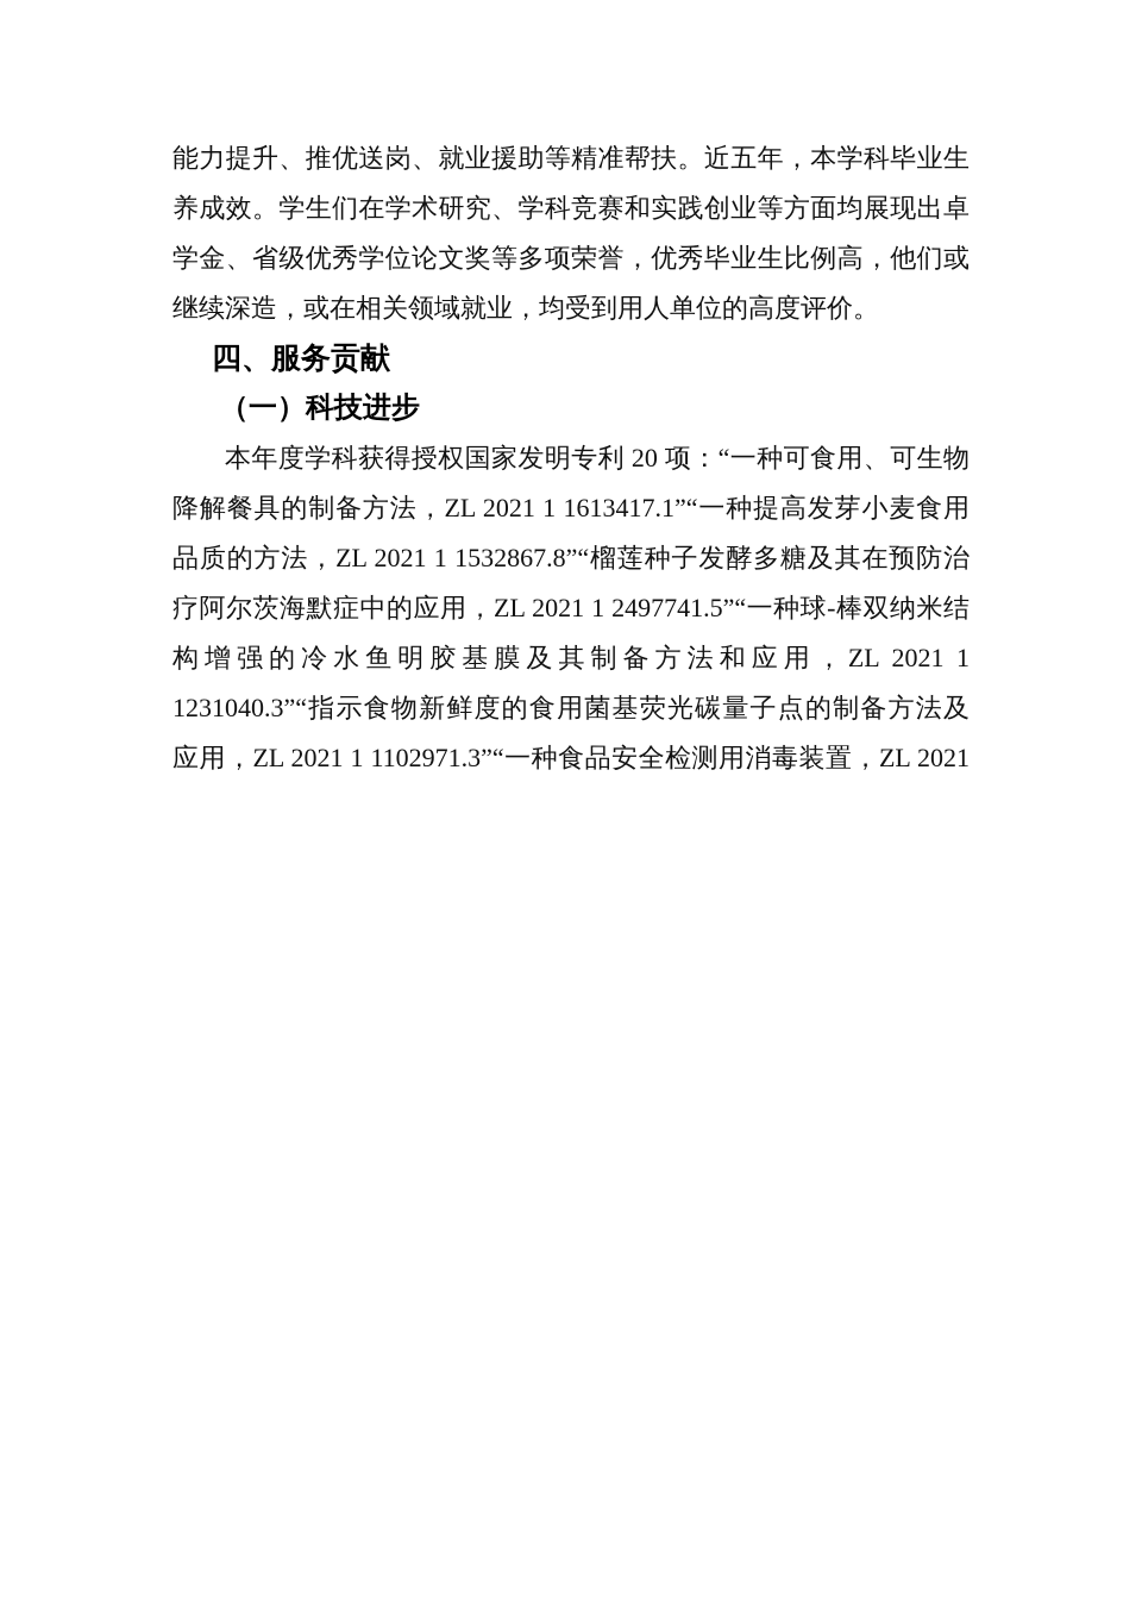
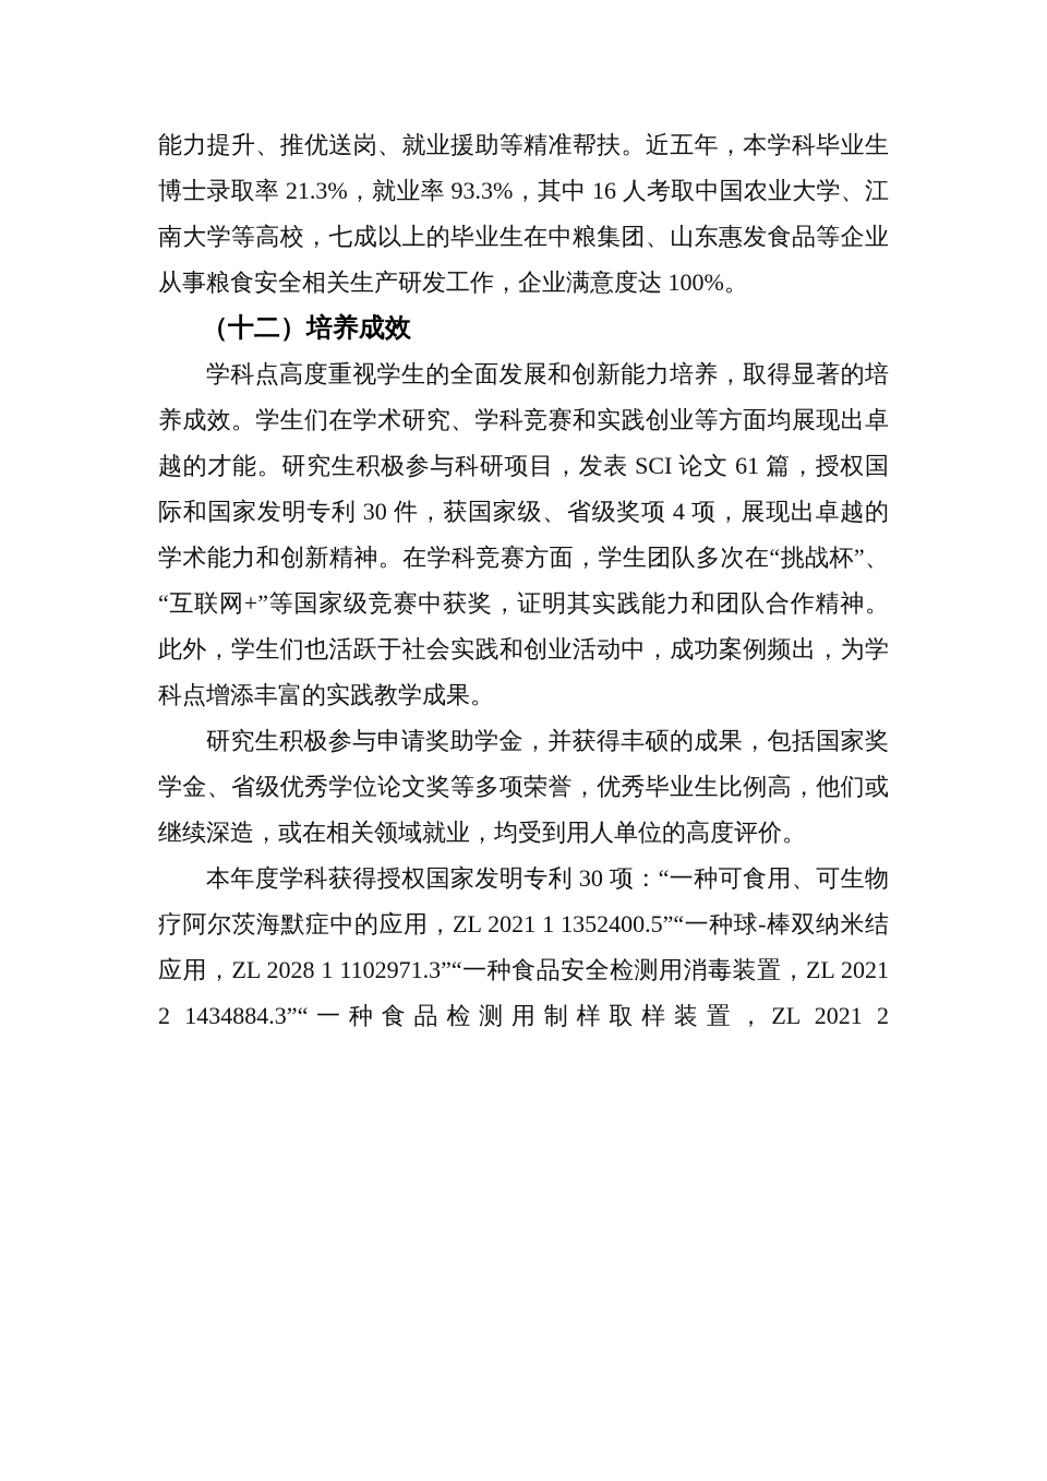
  能力提升、推优送岗、就业援助等精准帮扶。近五年，本学科毕业生
+ 博士录取率 21.3%，就业率 93.3%，其中 16 人考取中国农业大学、江
+ 南大学等高校，七成以上的毕业生在中粮集团、山东惠发食品等企业
+ 从事粮食安全相关生产研发工作，企业满意度达 100%。
+ （十二）培养成效
+ 学科点高度重视学生的全面发展和创新能力培养，取得显著的培
  养成效。学生们在学术研究、学科竞赛和实践创业等方面均展现出卓
+ 越的才能。研究生积极参与科研项目，发表 SCI 论文 61 篇，授权国
+ 际和国家发明专利 30 件，获国家级、省级奖项 4 项，展现出卓越的
+ 学术能力和创新精神。在学科竞赛方面，学生团队多次在“挑战杯”、
+ “互联网+”等国家级竞赛中获奖，证明其实践能力和团队合作精神。
+ 此外，学生们也活跃于社会实践和创业活动中，成功案例频出，为学
+ 科点增添丰富的实践教学成果。
+ 研究生积极参与申请奖助学金，并获得丰硕的成果，包括国家奖
  学金、省级优秀学位论文奖等多项荣誉，优秀毕业生比例高，他们或
  继续深造，或在相关领域就业，均受到用人单位的高度评价。
- 四、服务贡献
- （一）科技进步
- 本年度学科获得授权国家发明专利 20 项：“一种可食用、可生物
+ 本年度学科获得授权国家发明专利 30 项：“一种可食用、可生物
- 降解餐具的制备方法，ZL 2021 1 1613417.1”“一种提高发芽小麦食用
- 品质的方法，ZL 2021 1 1532867.8”“榴莲种子发酵多糖及其在预防治
- 疗阿尔茨海默症中的应用，ZL 2021 1 2497741.5”“一种球-棒双纳米结
+ 疗阿尔茨海默症中的应用，ZL 2021 1 1352400.5”“一种球-棒双纳米结
- 构增强的冷水鱼明胶基膜及其制备方法和应用，ZL 2021 1
- 1231040.3”“指示食物新鲜度的食用菌基荧光碳量子点的制备方法及
- 应用，ZL 2021 1 1102971.3”“一种食品安全检测用消毒装置，ZL 2021
+ 应用，ZL 2028 1 1102971.3”“一种食品安全检测用消毒装置，ZL 2021
+ 2 1434884.3”“一种食品检测用制样取样装置，ZL 2021 2
